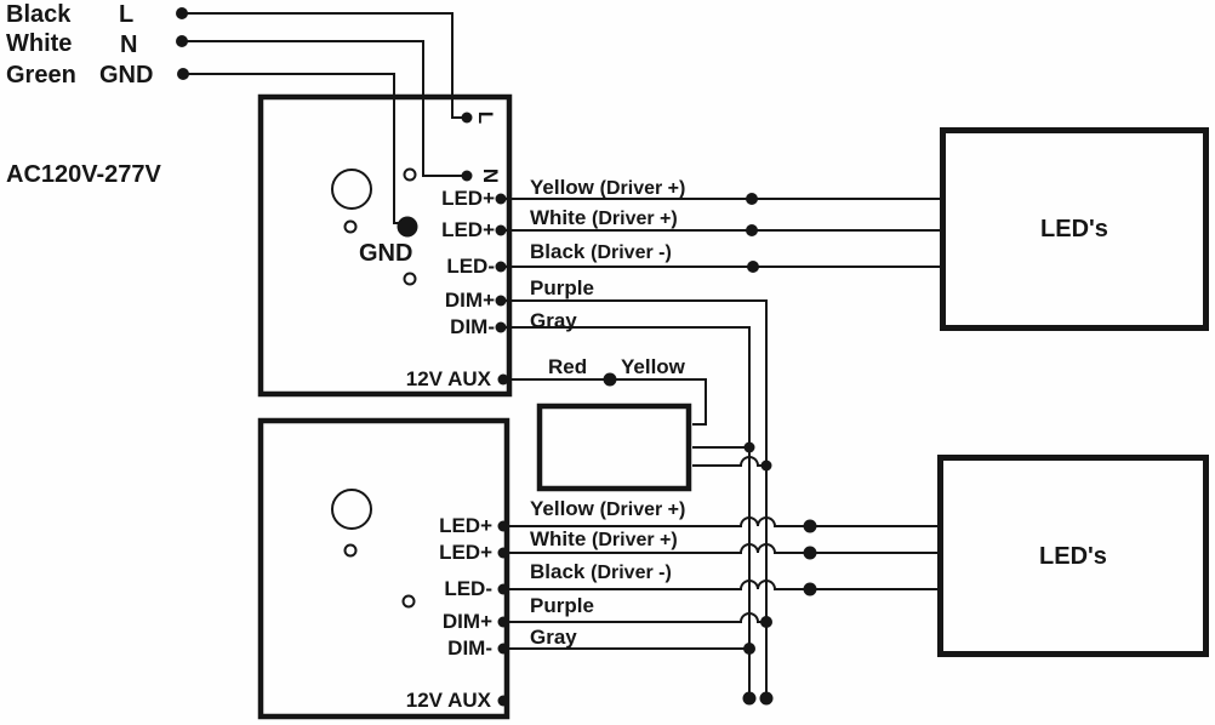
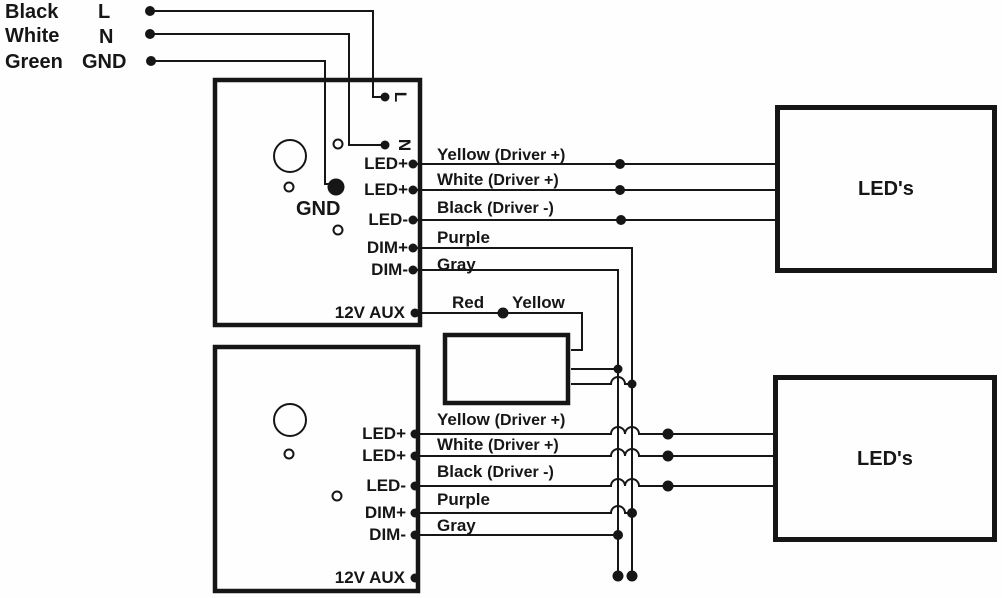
  Black
  L
  White
  N
  Green
  GND
- AC120V-277V
  GND
  LED+
  LED+
  LED-
  DIM+
  DIM-
  12V AUX
  Yellow (Driver +)
  White (Driver +)
  Black (Driver -)
  Purple
  Gray
  Red
  Yellow
  LED's
  LED's
  LED+
  LED+
  LED-
  DIM+
  DIM-
  12V AUX
  Yellow (Driver +)
  White (Driver +)
  Black (Driver -)
  Purple
  Gray
